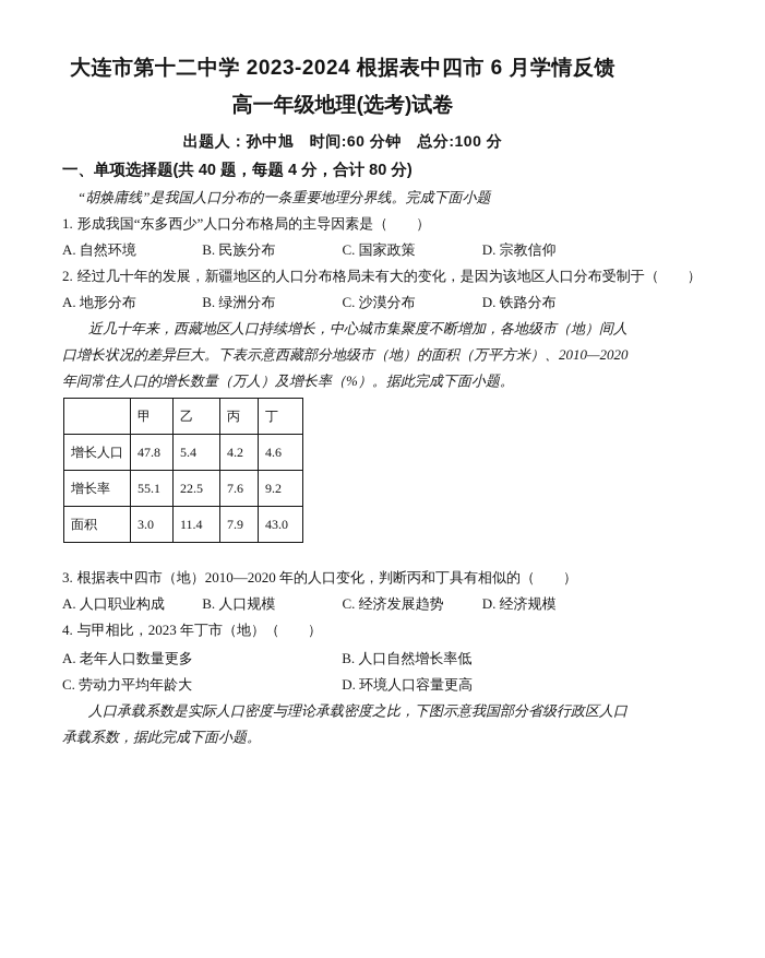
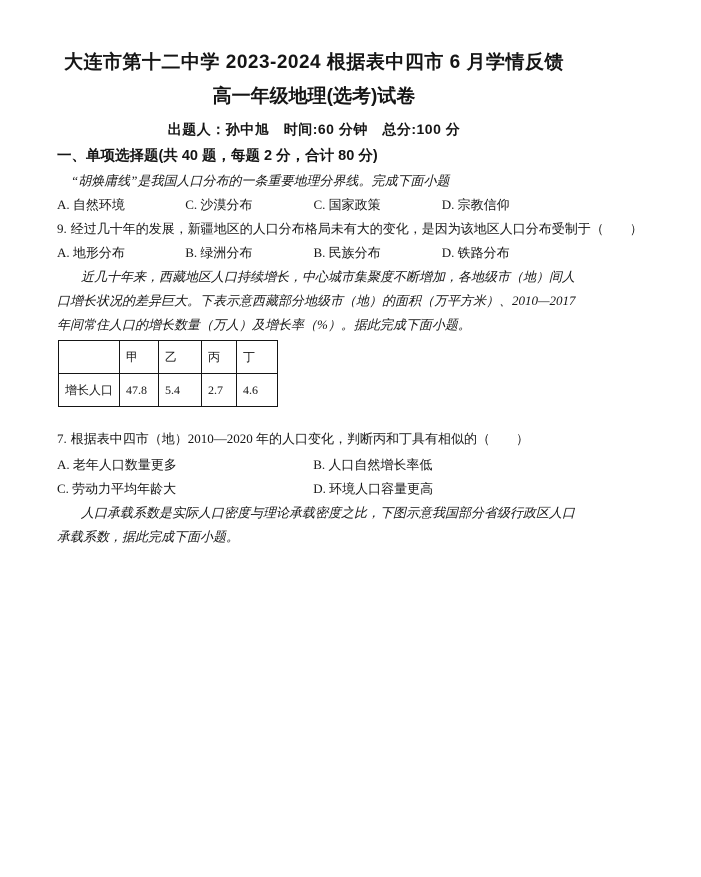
  大连市第十二中学 2023-2024 根据表中四市 6 月学情反馈
  高一年级地理(选考)试卷
  出题人：孙中旭 时间:60 分钟 总分:100 分
- 一、单项选择题(共 40 题，每题 4 分，合计 80 分)
+ 一、单项选择题(共 40 题，每题 2 分，合计 80 分)
  “胡焕庸线”是我国人口分布的一条重要地理分界线。完成下面小题
- 1. 形成我国“东多西少”人口分布格局的主导因素是（ ）
- A. 自然环境 B. 民族分布 C. 国家政策 D. 宗教信仰
+ A. 自然环境 C. 沙漠分布 C. 国家政策 D. 宗教信仰
- 2. 经过几十年的发展，新疆地区的人口分布格局未有大的变化，是因为该地区人口分布受制于（ ）
+ 9. 经过几十年的发展，新疆地区的人口分布格局未有大的变化，是因为该地区人口分布受制于（ ）
- A. 地形分布 B. 绿洲分布 C. 沙漠分布 D. 铁路分布
+ A. 地形分布 B. 绿洲分布 B. 民族分布 D. 铁路分布
- 近几十年来，西藏地区人口持续增长，中心城市集聚度不断增加，各地级市（地）间人口增长状况的差异巨大。下表示意西藏部分地级市（地）的面积（万平方米）、2010—2020 年间常住人口的增长数量（万人）及增长率（%）。据此完成下面小题。
+ 近几十年来，西藏地区人口持续增长，中心城市集聚度不断增加，各地级市（地）间人口增长状况的差异巨大。下表示意西藏部分地级市（地）的面积（万平方米）、2010—2017 年间常住人口的增长数量（万人）及增长率（%）。据此完成下面小题。
  	甲	乙	丙	丁
- 增长人口	47.8	5.4	4.2	4.6
+ 增长人口	47.8	5.4	2.7	4.6
- 增长率	55.1	22.5	7.6	9.2
- 面积	3.0	11.4	7.9	43.0
- 3. 根据表中四市（地）2010—2020 年的人口变化，判断丙和丁具有相似的（ ）
+ 7. 根据表中四市（地）2010—2020 年的人口变化，判断丙和丁具有相似的（ ）
- A. 人口职业构成 B. 人口规模 C. 经济发展趋势 D. 经济规模
- 4. 与甲相比，2023 年丁市（地）（ ）
  A. 老年人口数量更多 B. 人口自然增长率低
  C. 劳动力平均年龄大 D. 环境人口容量更高
  人口承载系数是实际人口密度与理论承载密度之比，下图示意我国部分省级行政区人口承载系数，据此完成下面小题。
